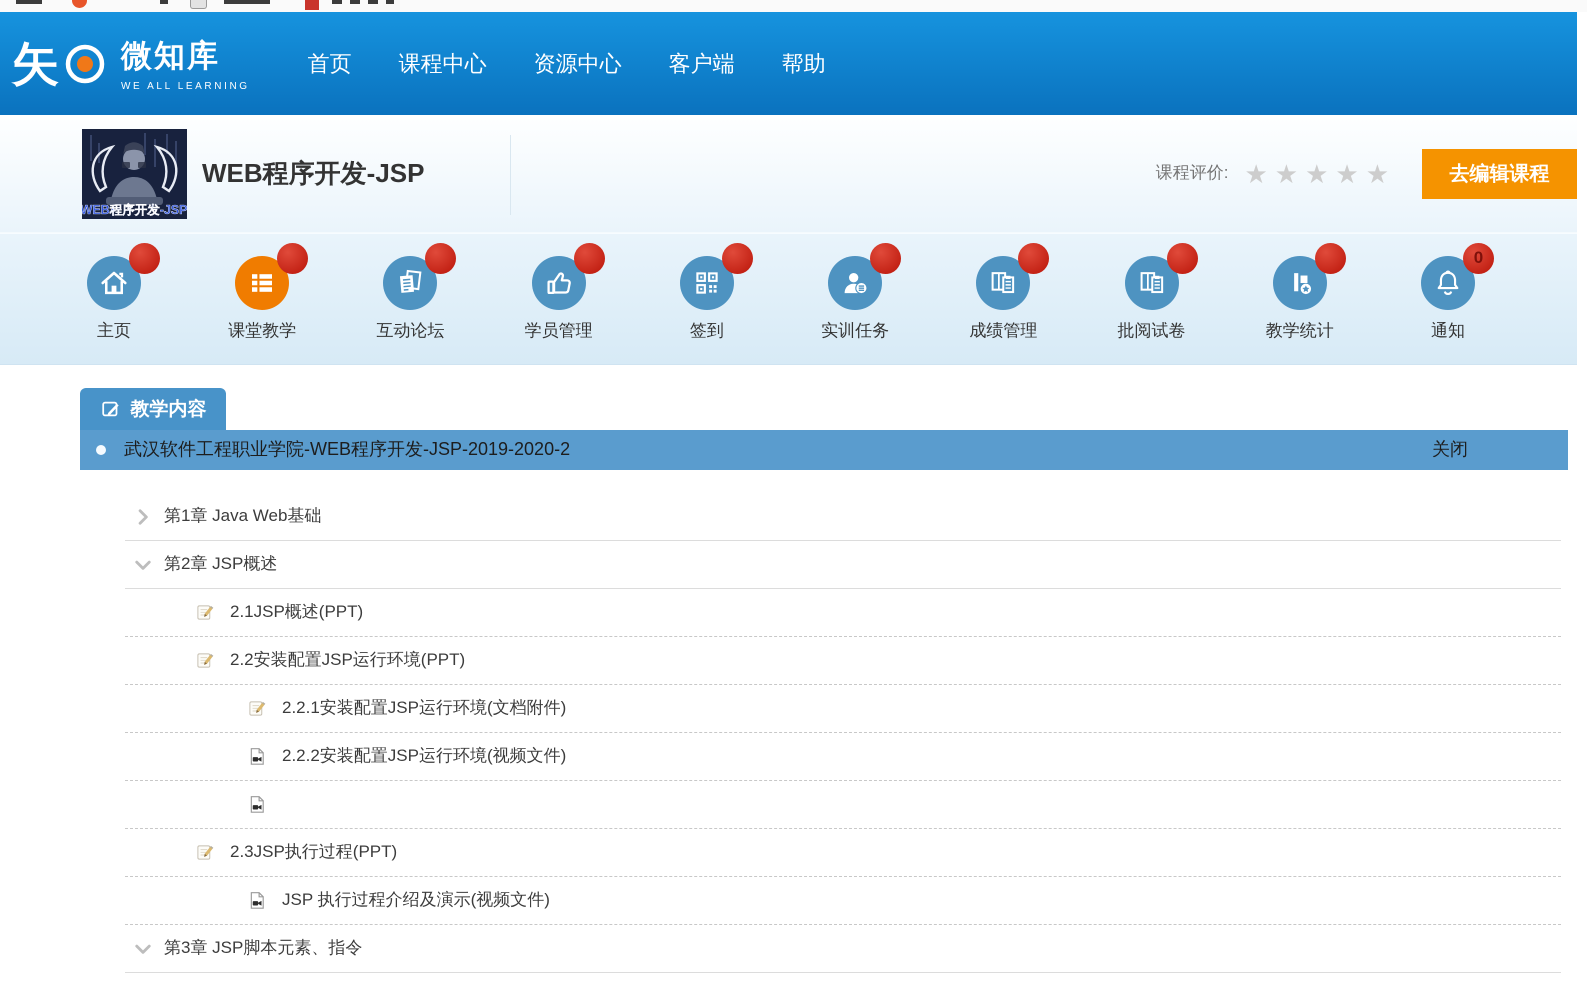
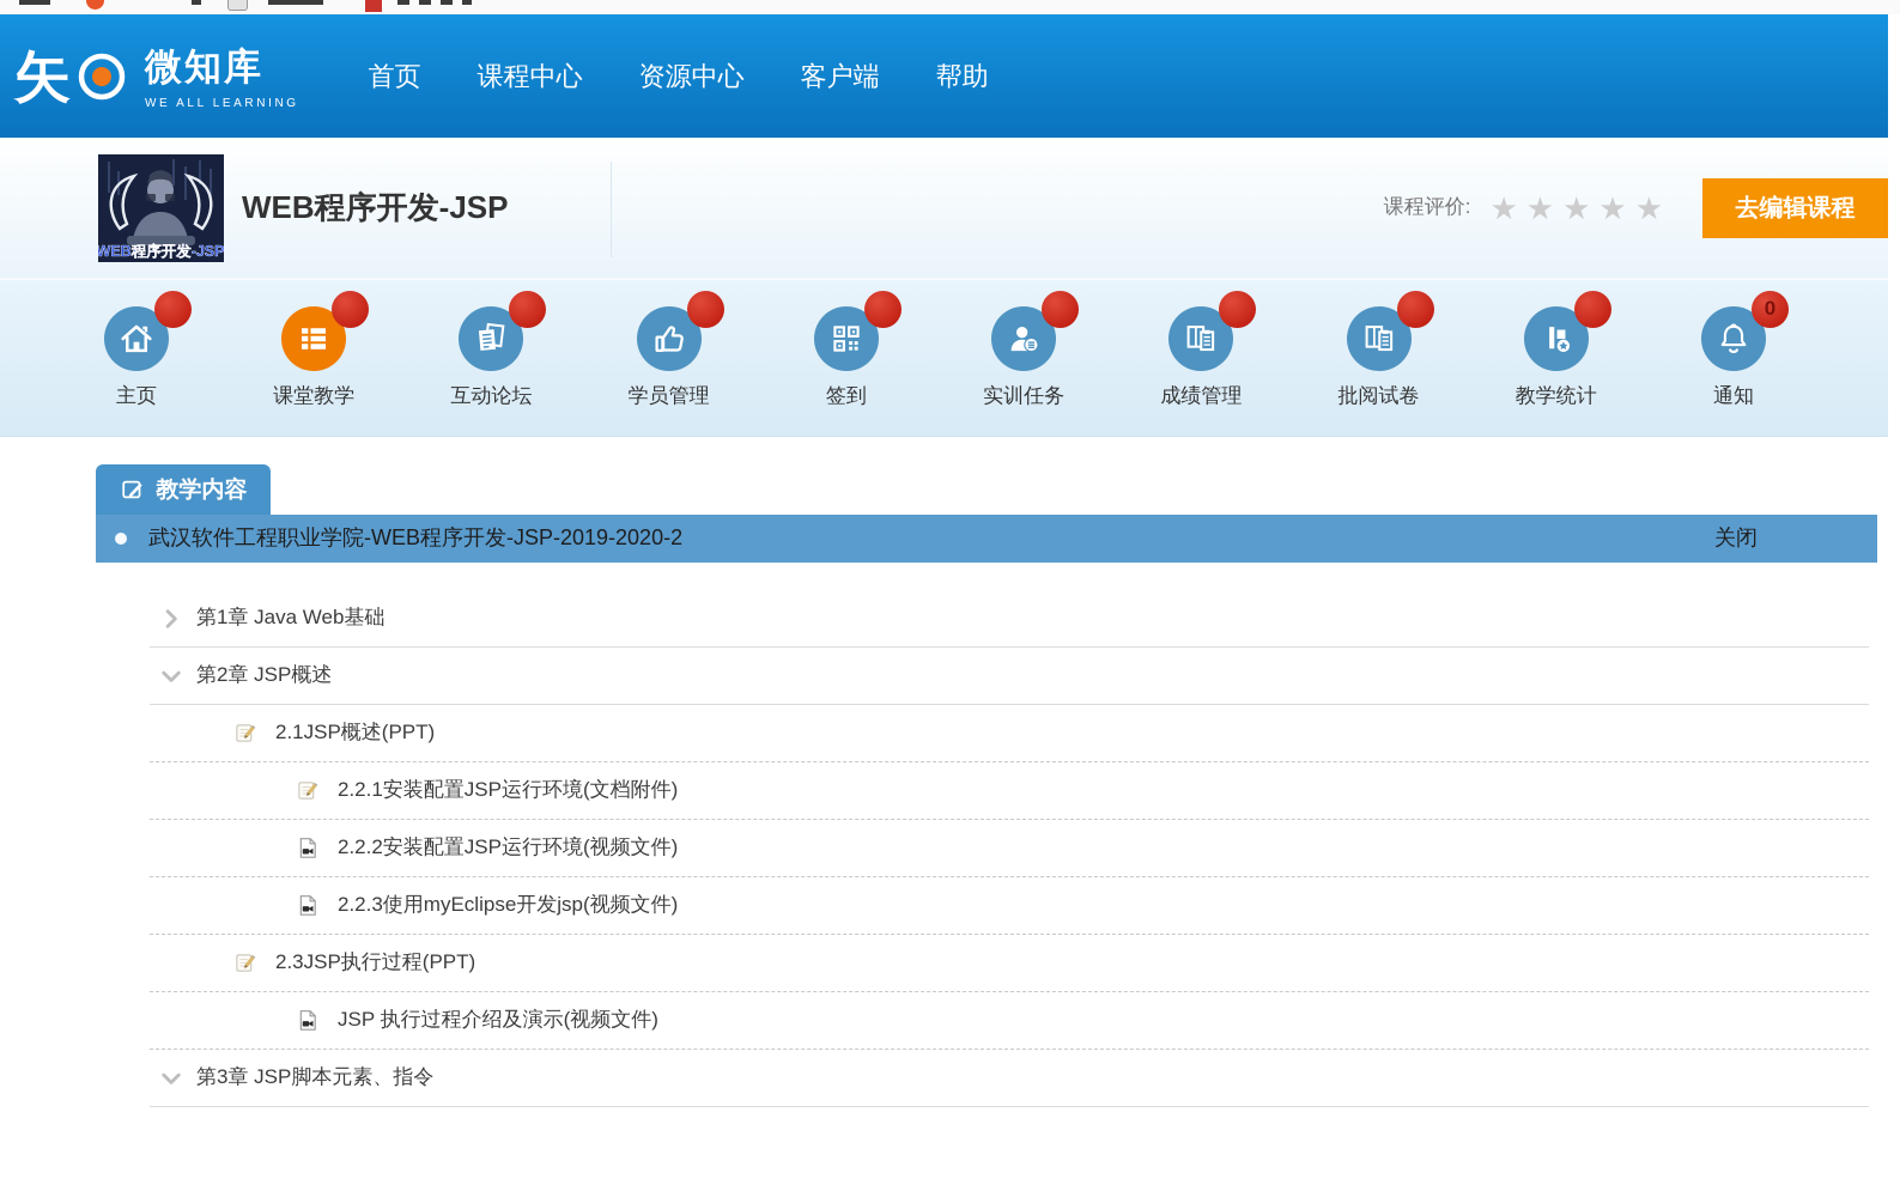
  矢
  微知库
  WE ALL LEARNING
  首页
  课程中心
  资源中心
  客户端
  帮助
  WEB程序开发-JSP
  WEB程序开发-JSP
  课程评价:
  ★★★★★
  去编辑课程
  主页
  课堂教学
  互动论坛
  学员管理
  签到
  实训任务
  成绩管理
  批阅试卷
  教学统计
  0
  通知
  教学内容
  武汉软件工程职业学院-WEB程序开发-JSP-2019-2020-2
  关闭
  第1章 Java Web基础
  第2章 JSP概述
  2.1JSP概述(PPT)
- 2.2安装配置JSP运行环境(PPT)
  2.2.1安装配置JSP运行环境(文档附件)
  2.2.2安装配置JSP运行环境(视频文件)
+ 2.2.3使用myEclipse开发jsp(视频文件)
  2.3JSP执行过程(PPT)
  JSP 执行过程介绍及演示(视频文件)
  第3章 JSP脚本元素、指令
